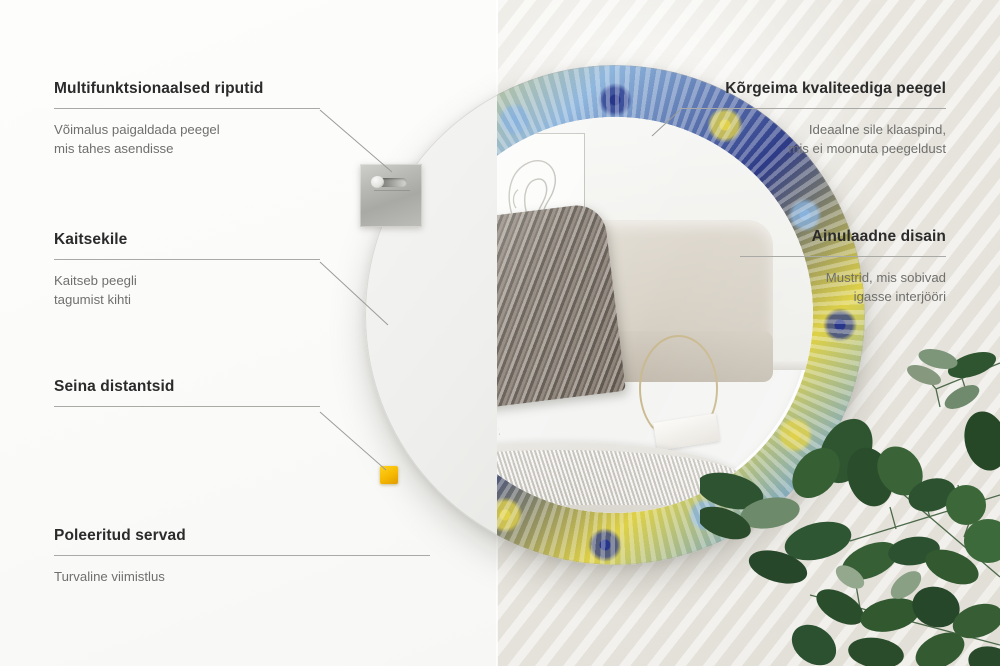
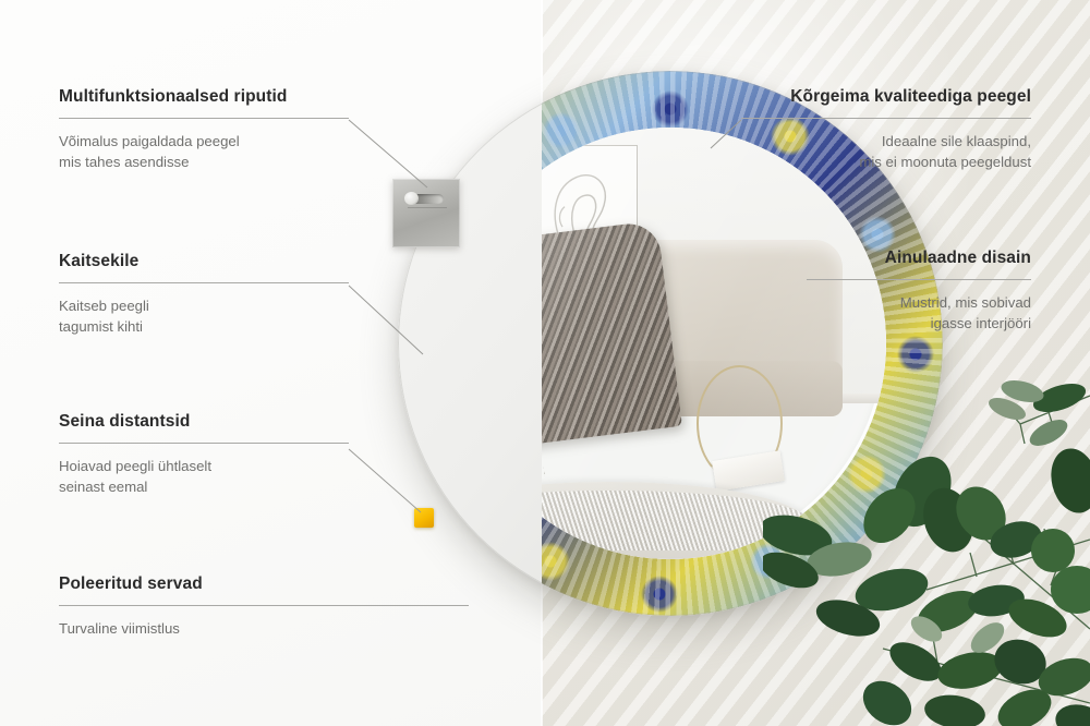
  Multifunktsionaalsed riputid
  Võimalus paigaldada peegel
  mis tahes asendisse
  Kaitsekile
  Kaitseb peegli
  tagumist kihti
  Seina distantsid
+ Hoiavad peegli ühtlaselt
+ seinast eemal
  Poleeritud servad
  Turvaline viimistlus
  Kõrgeima kvaliteediga peegel
  Ideaalne sile klaaspind,
  mis ei moonuta peegeldust
  Ainulaadne disain
  Mustrid, mis sobivad
  igasse interjööri
